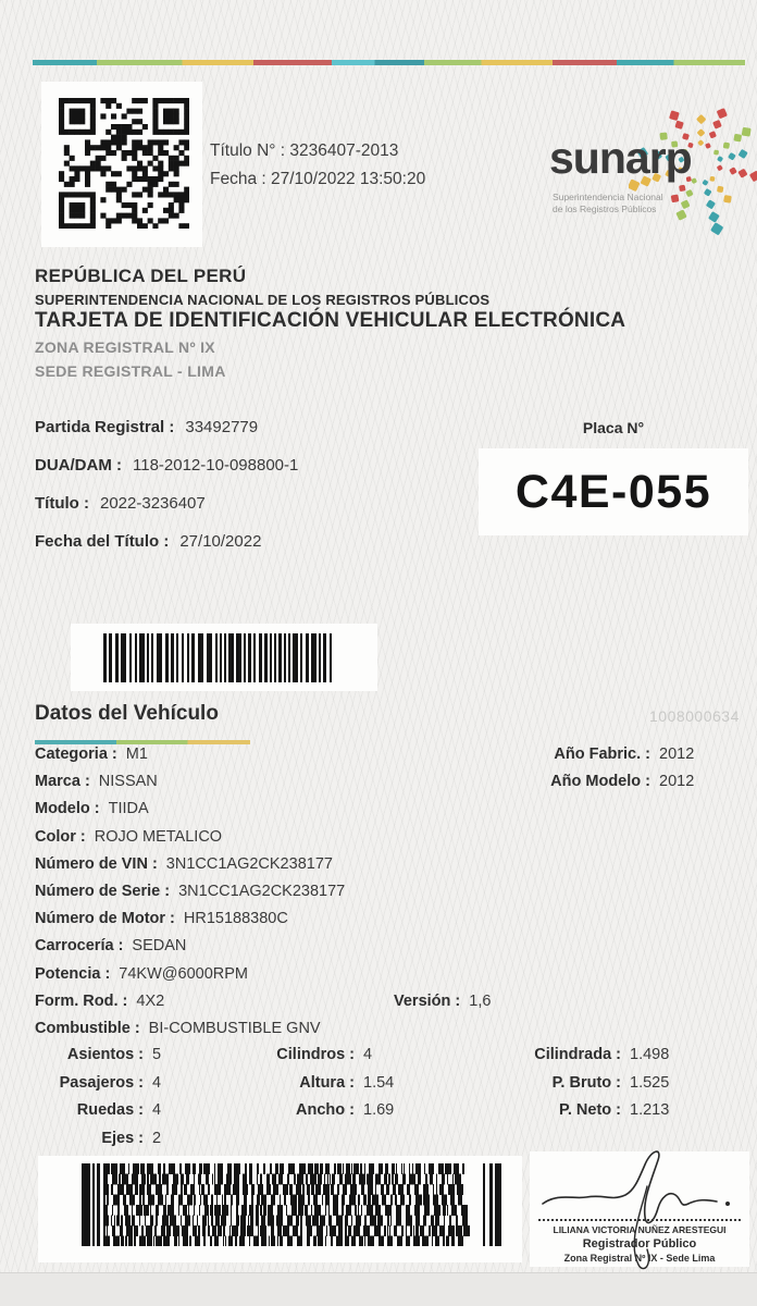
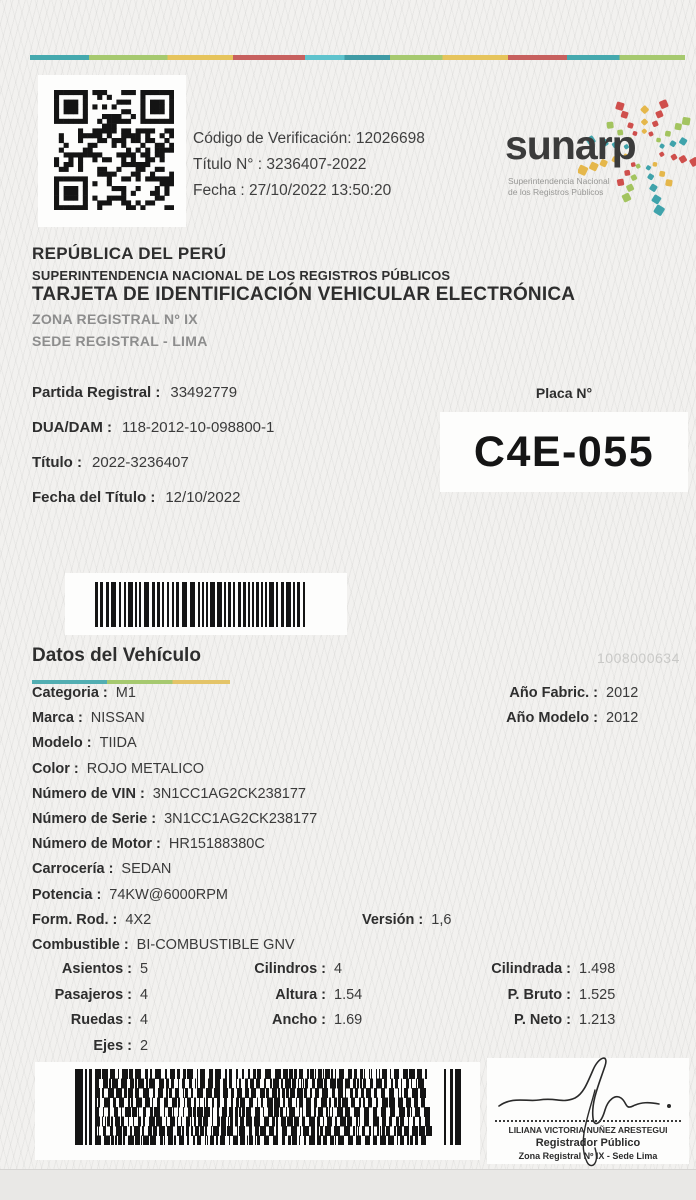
+ Código de Verificación: 12026698
- Título N° : 3236407-2013
+ Título N° : 3236407-2022
  Fecha : 27/10/2022 13:50:20
  sunarp
  Superintendencia Nacional
  de los Registros Públicos
  REPÚBLICA DEL PERÚ
  SUPERINTENDENCIA NACIONAL DE LOS REGISTROS PÚBLICOS
  TARJETA DE IDENTIFICACIÓN VEHICULAR ELECTRÓNICA
  ZONA REGISTRAL Nº IX
  SEDE REGISTRAL - LIMA
  Partida Registral : 33492779
  DUA/DAM : 118-2012-10-098800-1
  Título : 2022-3236407
- Fecha del Título : 27/10/2022
+ Fecha del Título : 12/10/2022
  Placa N°
  C4E-055
  Datos del Vehículo
  1008000634
  Categoria : M1
  Marca : NISSAN
  Modelo : TIIDA
  Color : ROJO METALICO
  Número de VIN : 3N1CC1AG2CK238177
  Número de Serie : 3N1CC1AG2CK238177
  Número de Motor : HR15188380C
  Carrocería : SEDAN
  Potencia : 74KW@6000RPM
  Form. Rod. : 4X2
  Combustible : BI-COMBUSTIBLE GNV
  Año Fabric. :
  2012
  Año Modelo :
  2012
  Versión : 1,6
  Asientos :
  5
  Pasajeros :
  4
  Ruedas :
  4
  Ejes :
  2
  Cilindros :
  4
  Altura :
  1.54
  Ancho :
  1.69
  Cilindrada :
  1.498
  P. Bruto :
  1.525
  P. Neto :
  1.213
  LILIANA VICTORIA NUÑEZ ARESTEGUI
  Registrador Público
  Zona Registral Nº IX - Sede Lima
